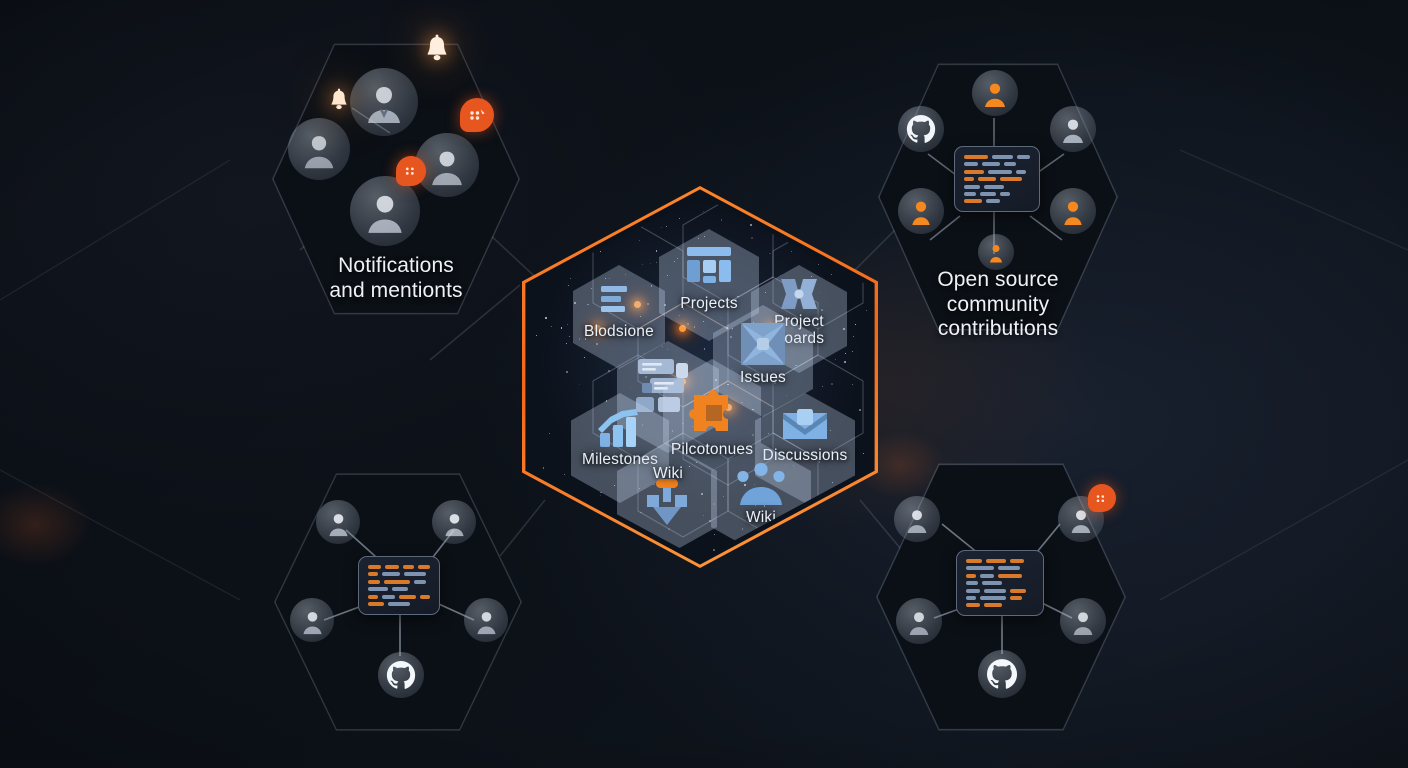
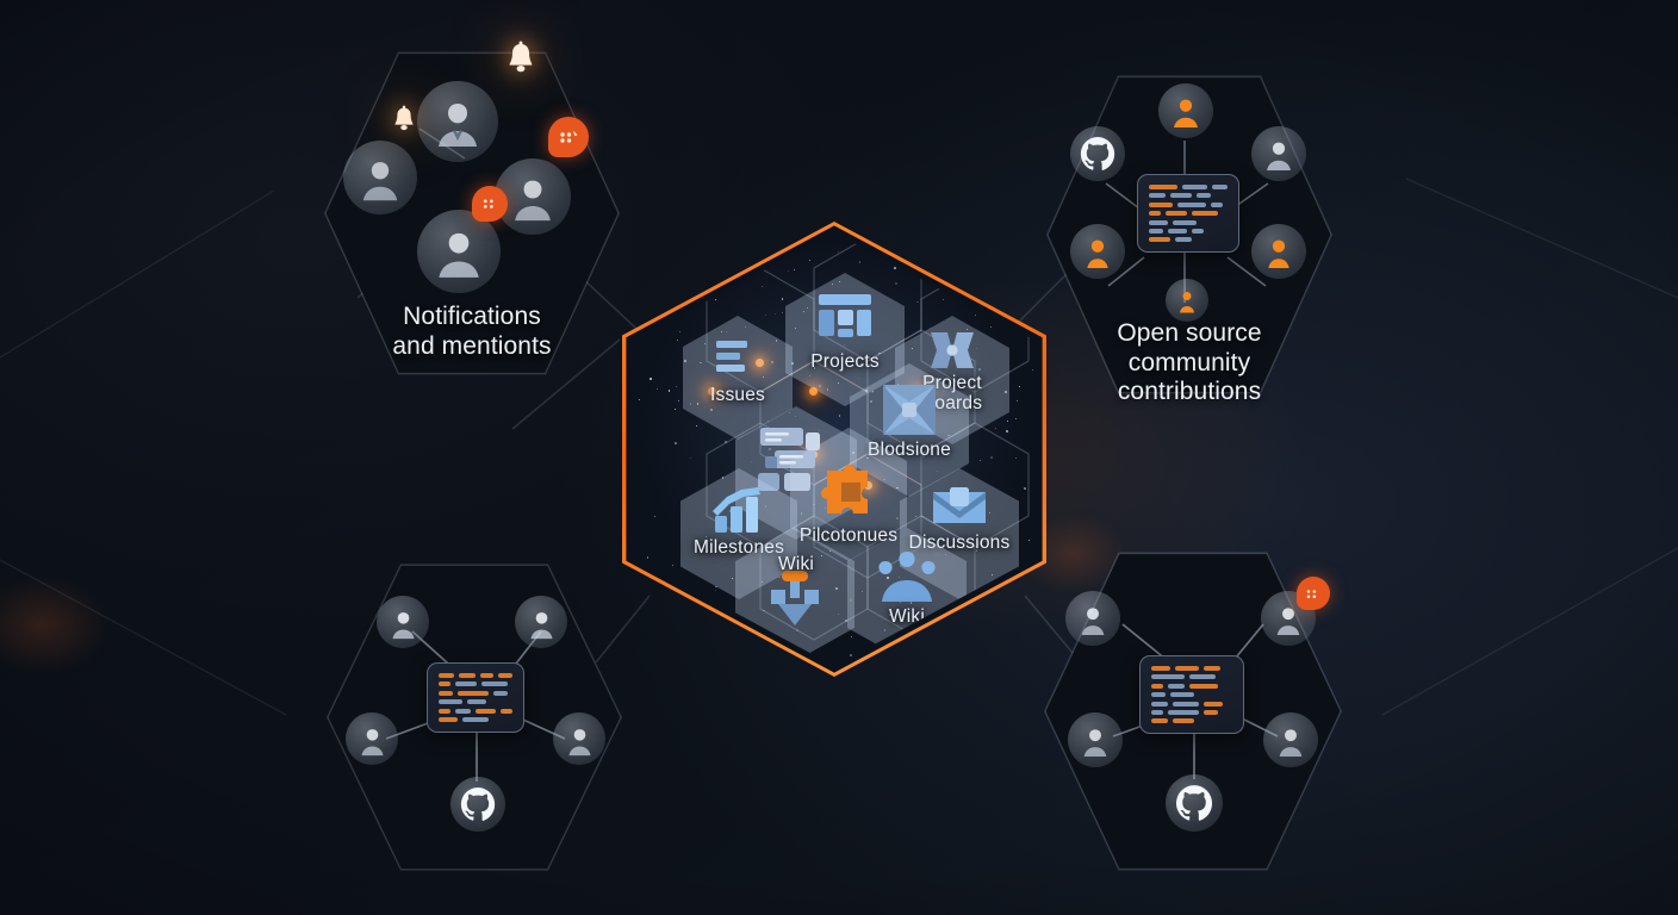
  Notifications
  and mentionts
  Open source
  community
  contributions
- Blodsione
+ Issues
  Projects
  Project
  oards
- Issues
+ Blodsione
  Milestones
  Pilcotonues
  Discussions
  Wiki
  Wiki
